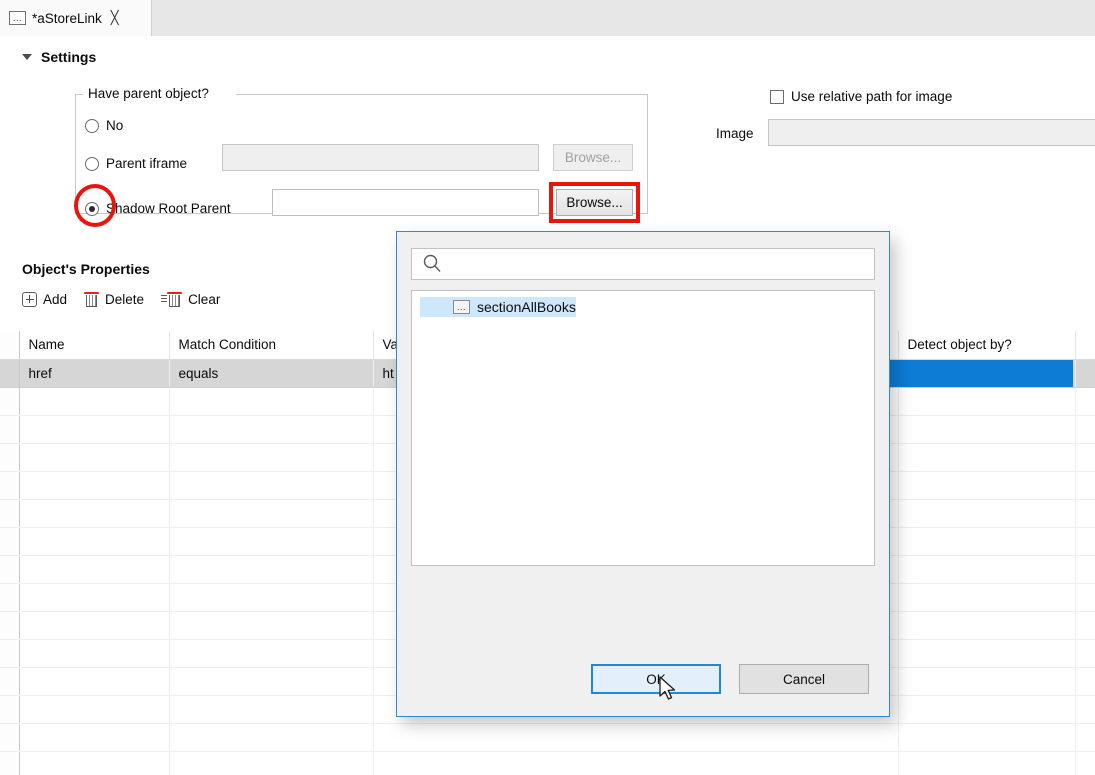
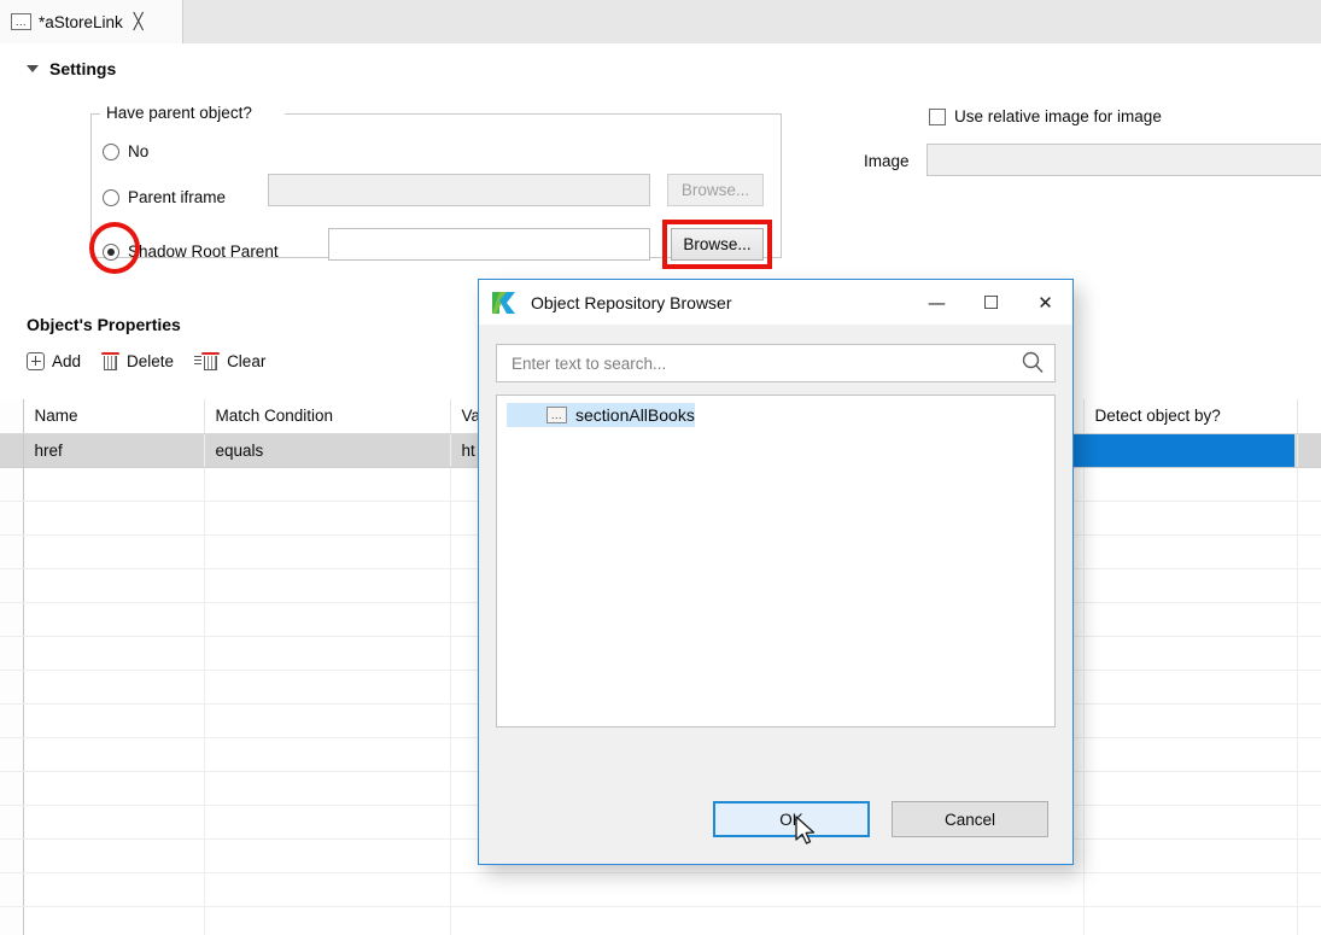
  ⋯
  *aStoreLink
  ╳
  Settings
  Have parent object?
  No
  Parent iframe
  Browse...
  Shadow Root Parent
  Browse...
- Use relative path for image
+ Use relative image for image
  Image
  Object's Properties
  Add
  Delete
  Clear
  	Name	Match Condition	Va	Detect object by?
  	href	equals	ht
+ Object Repository Browser
+ —
+ ☐
+ ✕
+ Enter text to search...
  ⋯
  sectionAllBooks
  Cancel
